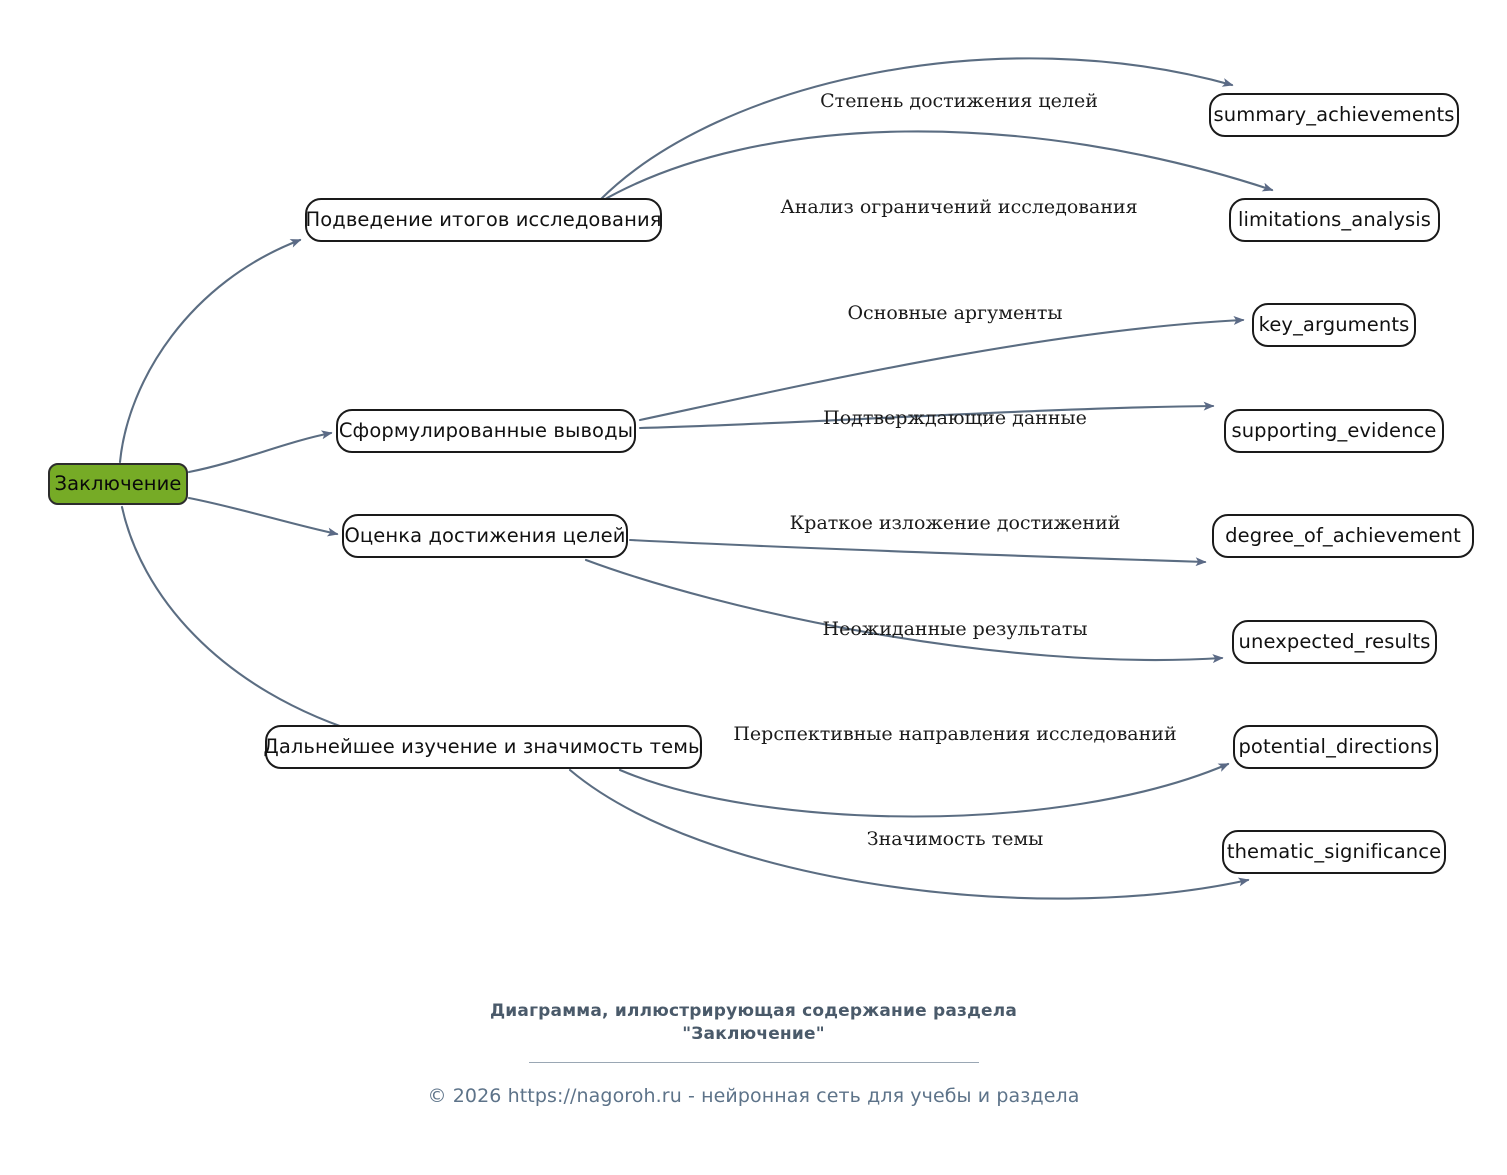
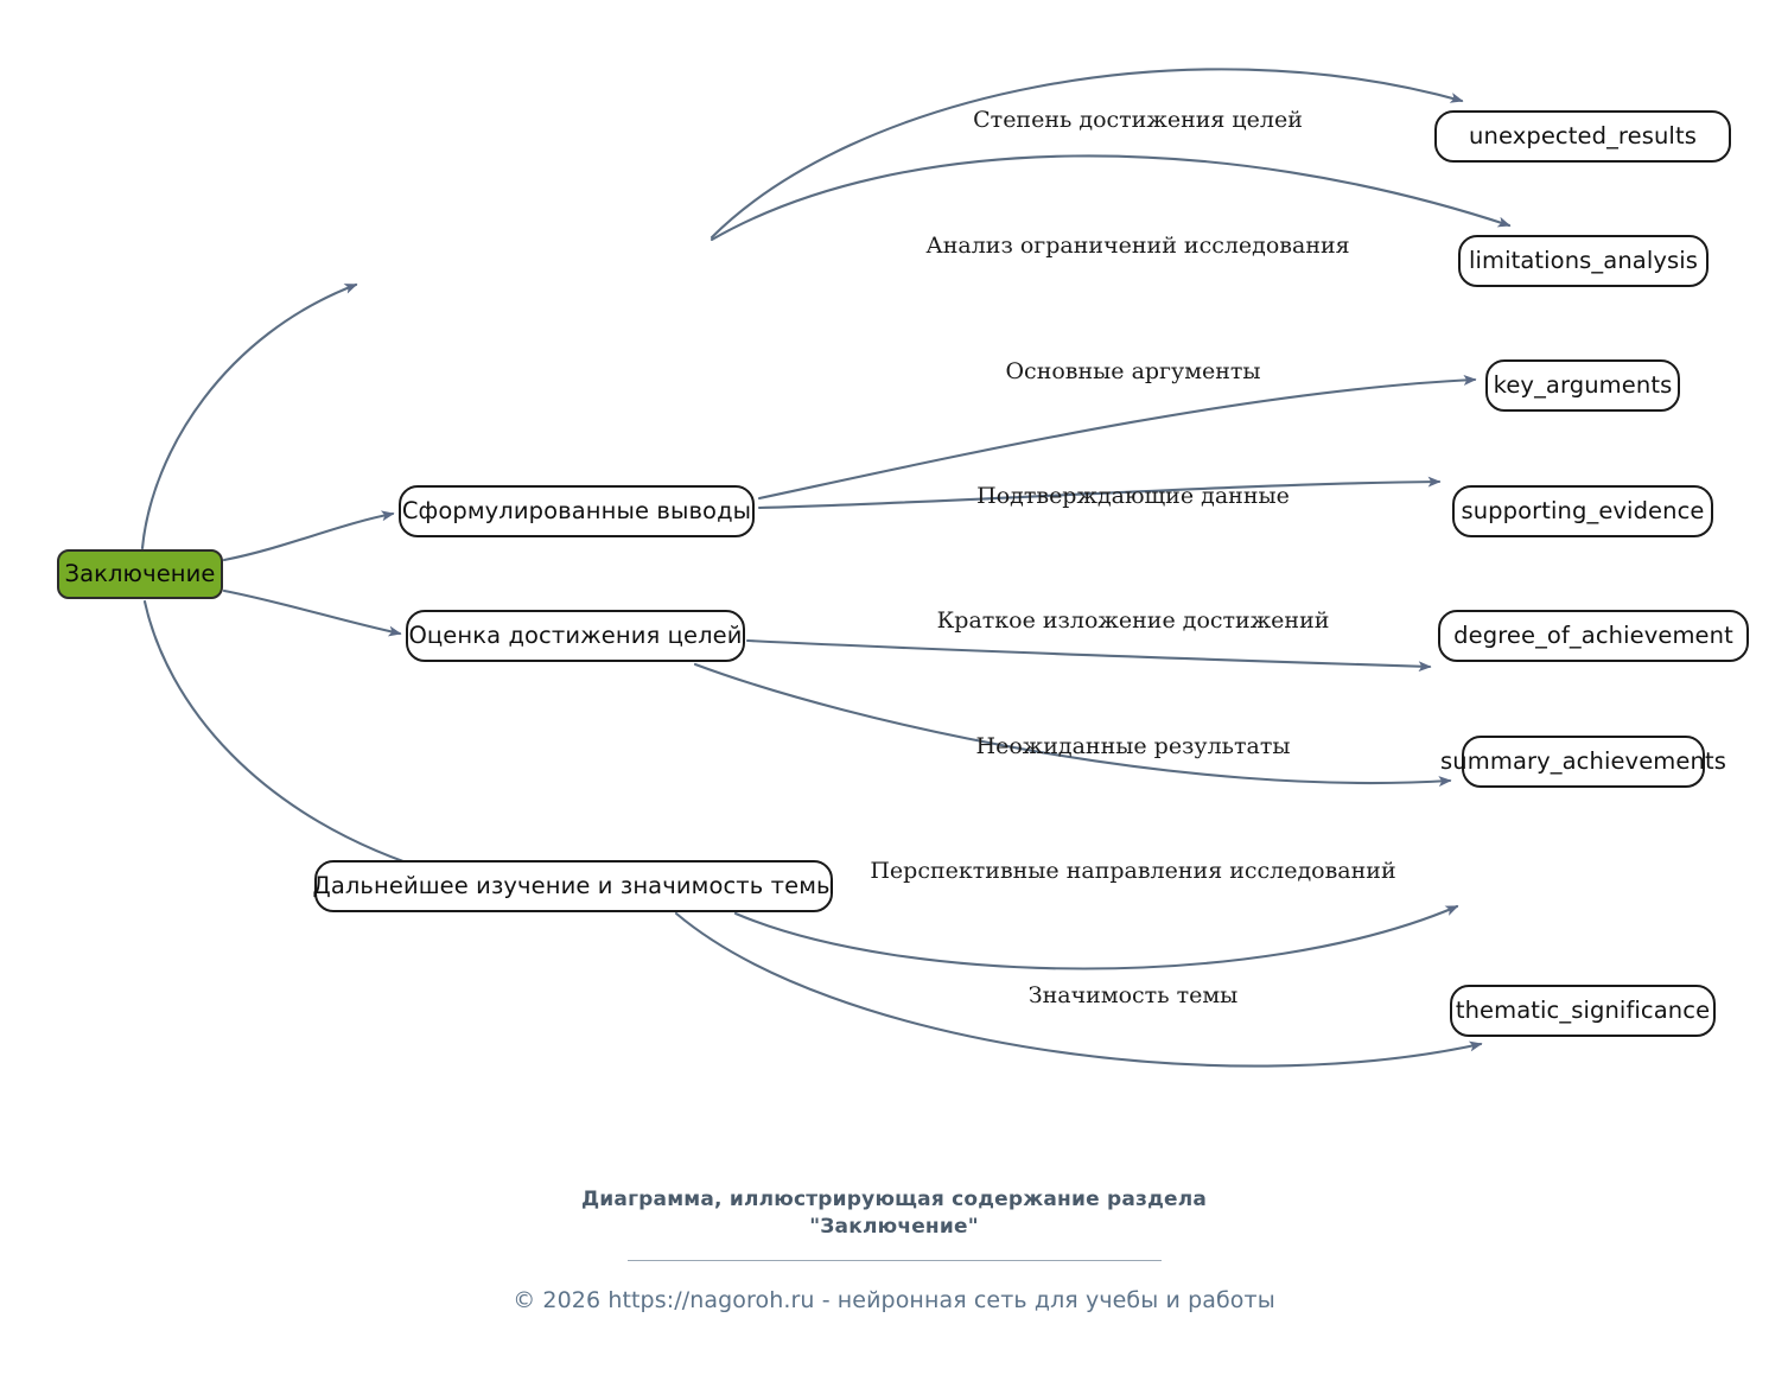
  Заключение
- Подведение итогов исследования
  Сформулированные выводы
  Оценка достижения целей
  Дальнейшее изучение и значимость темы
- summary_achievements
+ unexpected_results
  limitations_analysis
  key_arguments
  supporting_evidence
  degree_of_achievement
- unexpected_results
+ summary_achievements
- potential_directions
  thematic_significance
  Степень достижения целей
  Анализ ограничений исследования
  Основные аргументы
  Подтверждающие данные
  Краткое изложение достижений
  Неожиданные результаты
  Перспективные направления исследований
  Значимость темы
  Диаграмма, иллюстрирующая содержание раздела
  "Заключение"
- © 2026 https://nagoroh.ru - нейронная сеть для учебы и раздела
+ © 2026 https://nagoroh.ru - нейронная сеть для учебы и работы
